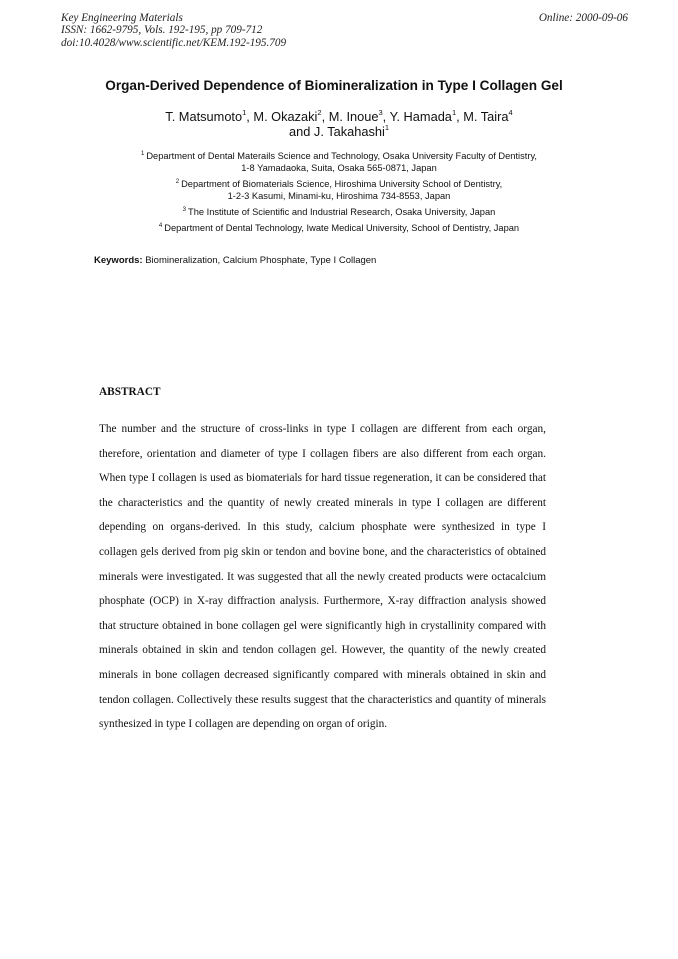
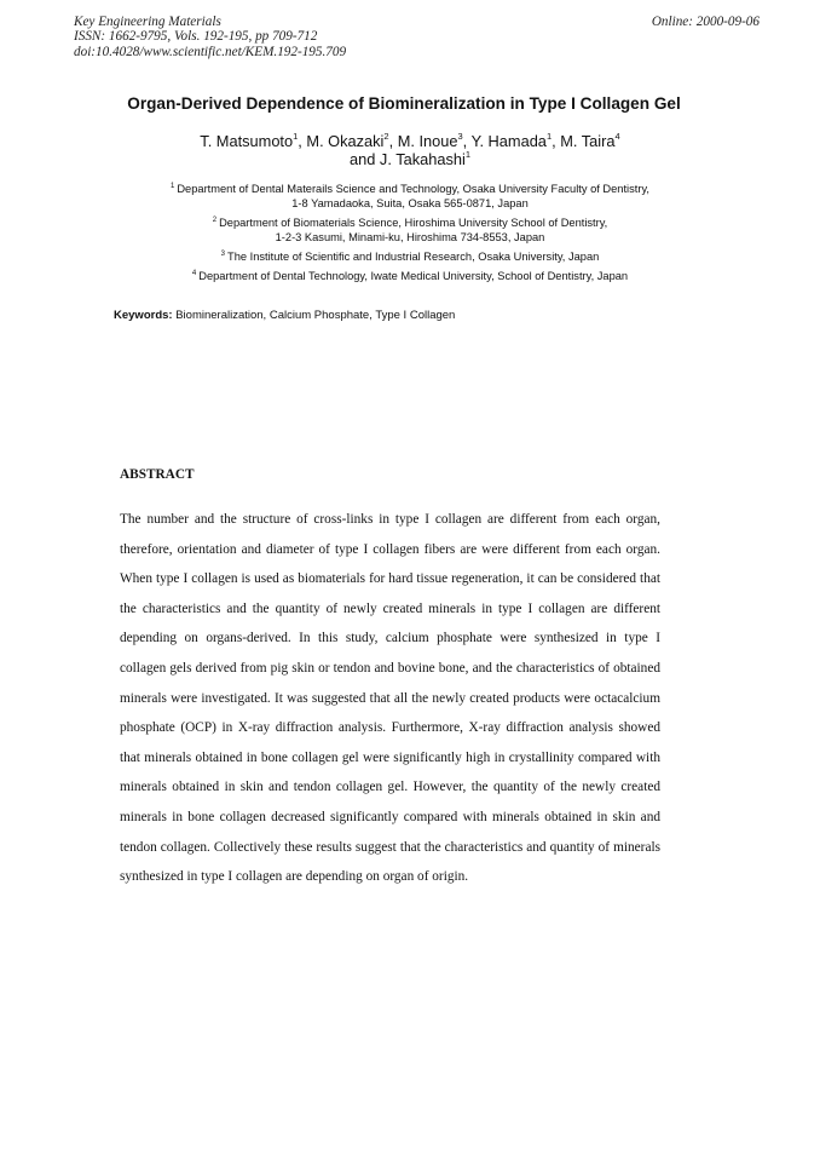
  Key Engineering Materials
  ISSN: 1662-9795, Vols. 192-195, pp 709-712
  doi:10.4028/www.scientific.net/KEM.192-195.709
  Online: 2000-09-06
  Organ-Derived Dependence of Biomineralization in Type I Collagen Gel
  T. Matsumoto1, M. Okazaki2, M. Inoue3, Y. Hamada1, M. Taira4
  and J. Takahashi1
  Department of Dental Materails Science and Technology, Osaka University Faculty of Dentistry,
  1-8 Yamadaoka, Suita, Osaka 565-0871, Japan
  Department of Biomaterials Science, Hiroshima University School of Dentistry,
  1-2-3 Kasumi, Minami-ku, Hiroshima 734-8553, Japan
  The Institute of Scientific and Industrial Research, Osaka University, Japan
  Department of Dental Technology, Iwate Medical University, School of Dentistry, Japan
  Keywords: Biomineralization, Calcium Phosphate, Type I Collagen
  ABSTRACT
  The number and the structure of cross-links in type I collagen are different from each organ,
- therefore, orientation and diameter of type I collagen fibers are also different from each organ.
+ therefore, orientation and diameter of type I collagen fibers are were different from each organ.
  When type I collagen is used as biomaterials for hard tissue regeneration, it can be considered that
  the characteristics and the quantity of newly created minerals in type I collagen are different
  depending on organs-derived. In this study, calcium phosphate were synthesized in type I
  collagen gels derived from pig skin or tendon and bovine bone, and the characteristics of obtained
  minerals were investigated. It was suggested that all the newly created products were octacalcium
  phosphate (OCP) in X-ray diffraction analysis. Furthermore, X-ray diffraction analysis showed
- that structure obtained in bone collagen gel were significantly high in crystallinity compared with
+ that minerals obtained in bone collagen gel were significantly high in crystallinity compared with
  minerals obtained in skin and tendon collagen gel. However, the quantity of the newly created
  minerals in bone collagen decreased significantly compared with minerals obtained in skin and
  tendon collagen. Collectively these results suggest that the characteristics and quantity of minerals
  synthesized in type I collagen are depending on organ of origin.
